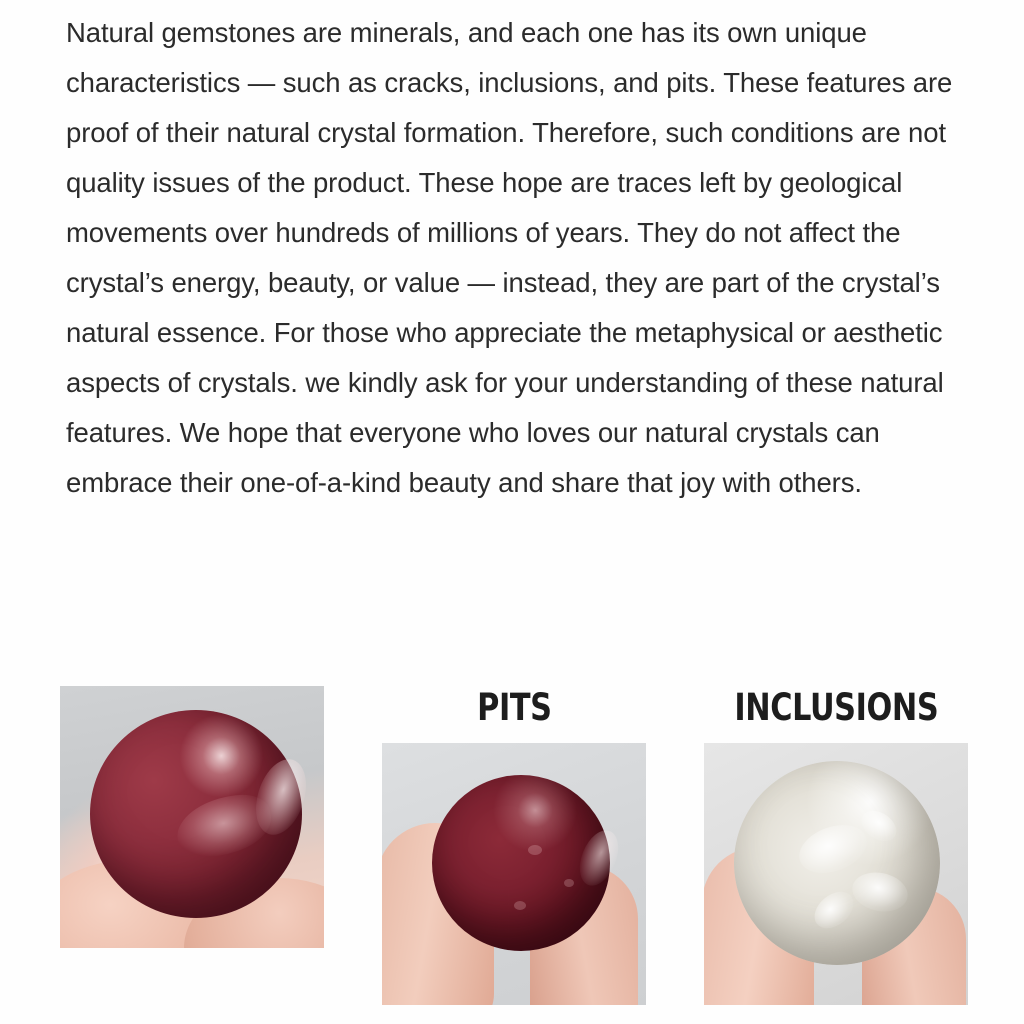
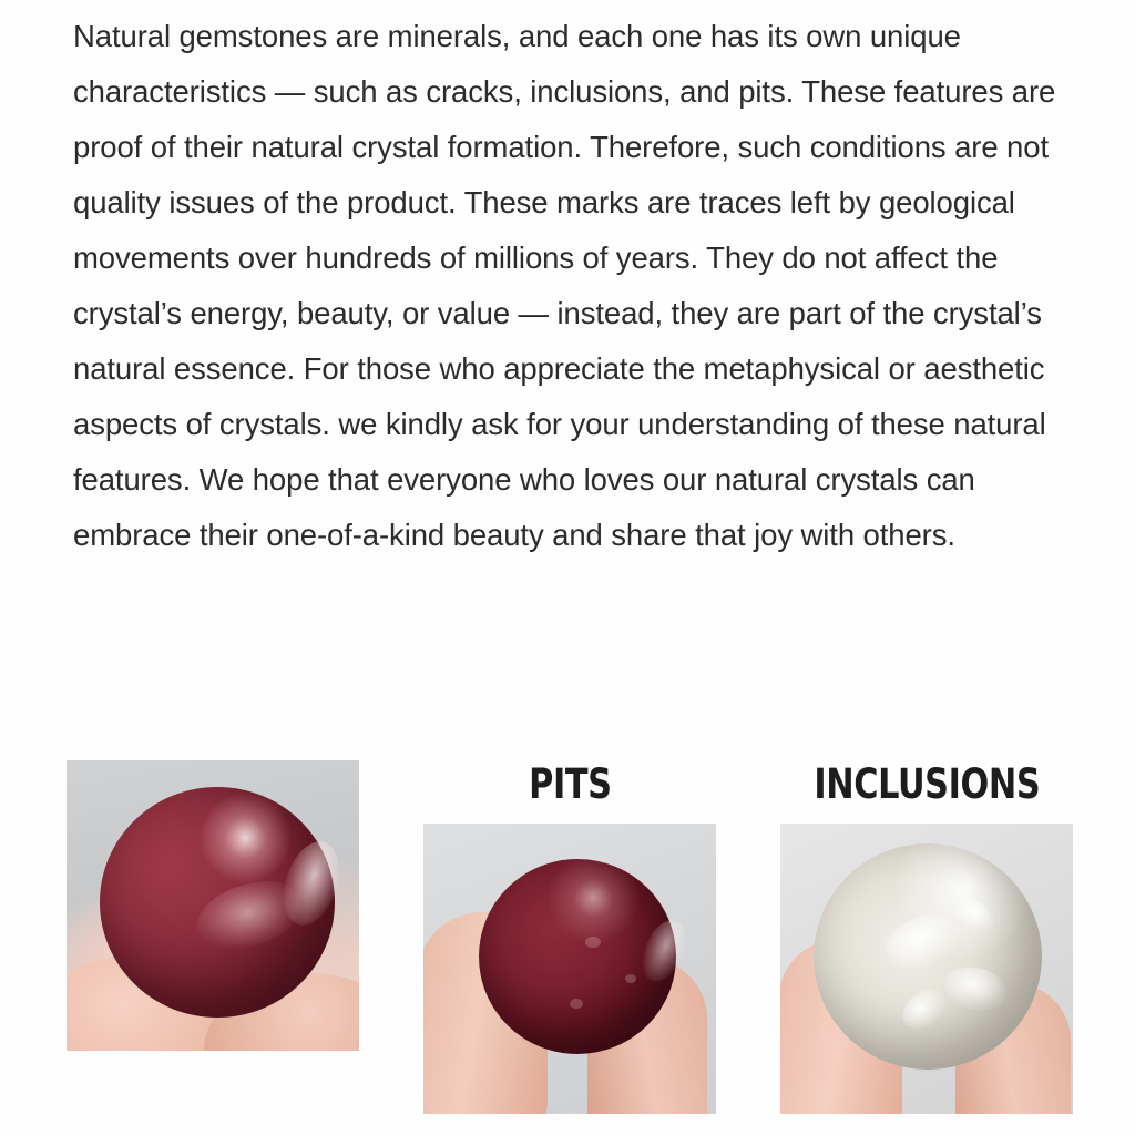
- Natural gemstones are minerals, and each one has its own unique characteristics — such as cracks, inclusions, and pits. These features are proof of their natural crystal formation. Therefore, such conditions are not quality issues of the product. These hope are traces left by geological movements over hundreds of millions of years. They do not affect the crystal’s energy, beauty, or value — instead, they are part of the crystal’s natural essence. For those who appreciate the metaphysical or aesthetic aspects of crystals. we kindly ask for your understanding of these natural features. We hope that everyone who loves our natural crystals can embrace their one-of-a-kind beauty and share that joy with others.
+ Natural gemstones are minerals, and each one has its own unique characteristics — such as cracks, inclusions, and pits. These features are proof of their natural crystal formation. Therefore, such conditions are not quality issues of the product. These marks are traces left by geological movements over hundreds of millions of years. They do not affect the crystal’s energy, beauty, or value — instead, they are part of the crystal’s natural essence. For those who appreciate the metaphysical or aesthetic aspects of crystals. we kindly ask for your understanding of these natural features. We hope that everyone who loves our natural crystals can embrace their one-of-a-kind beauty and share that joy with others.
  PITS
  INCLUSIONS
